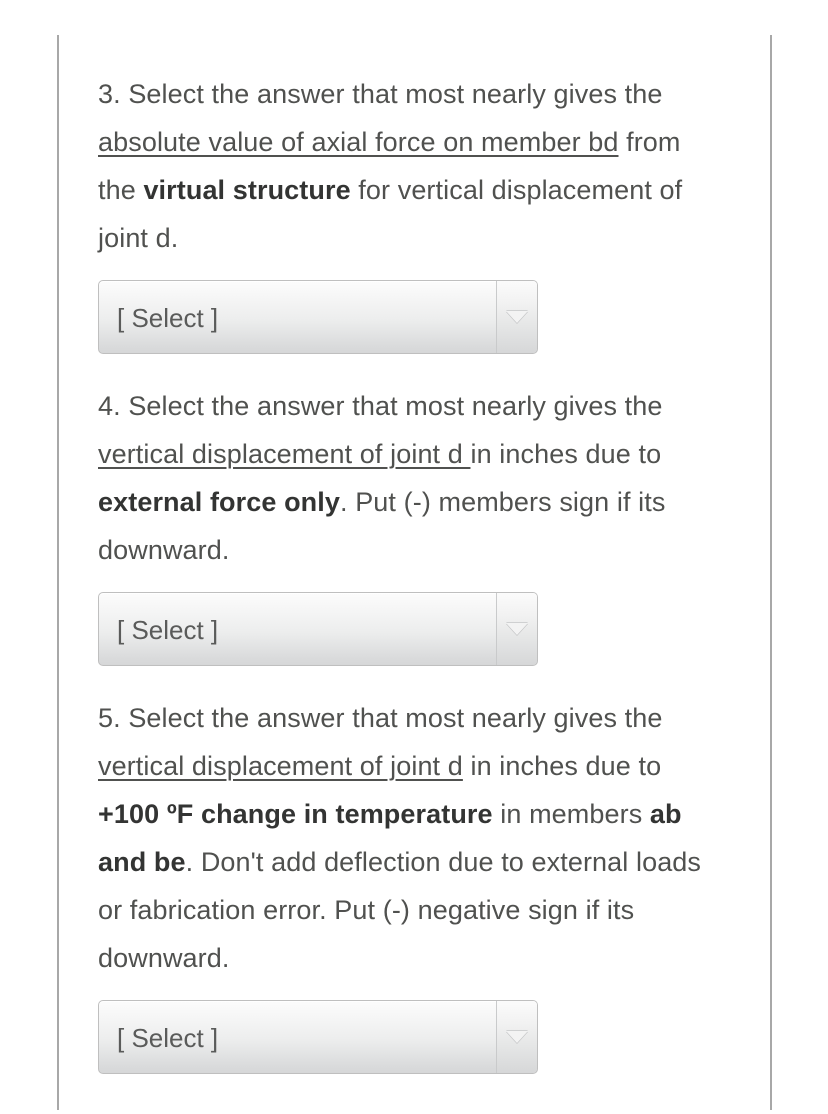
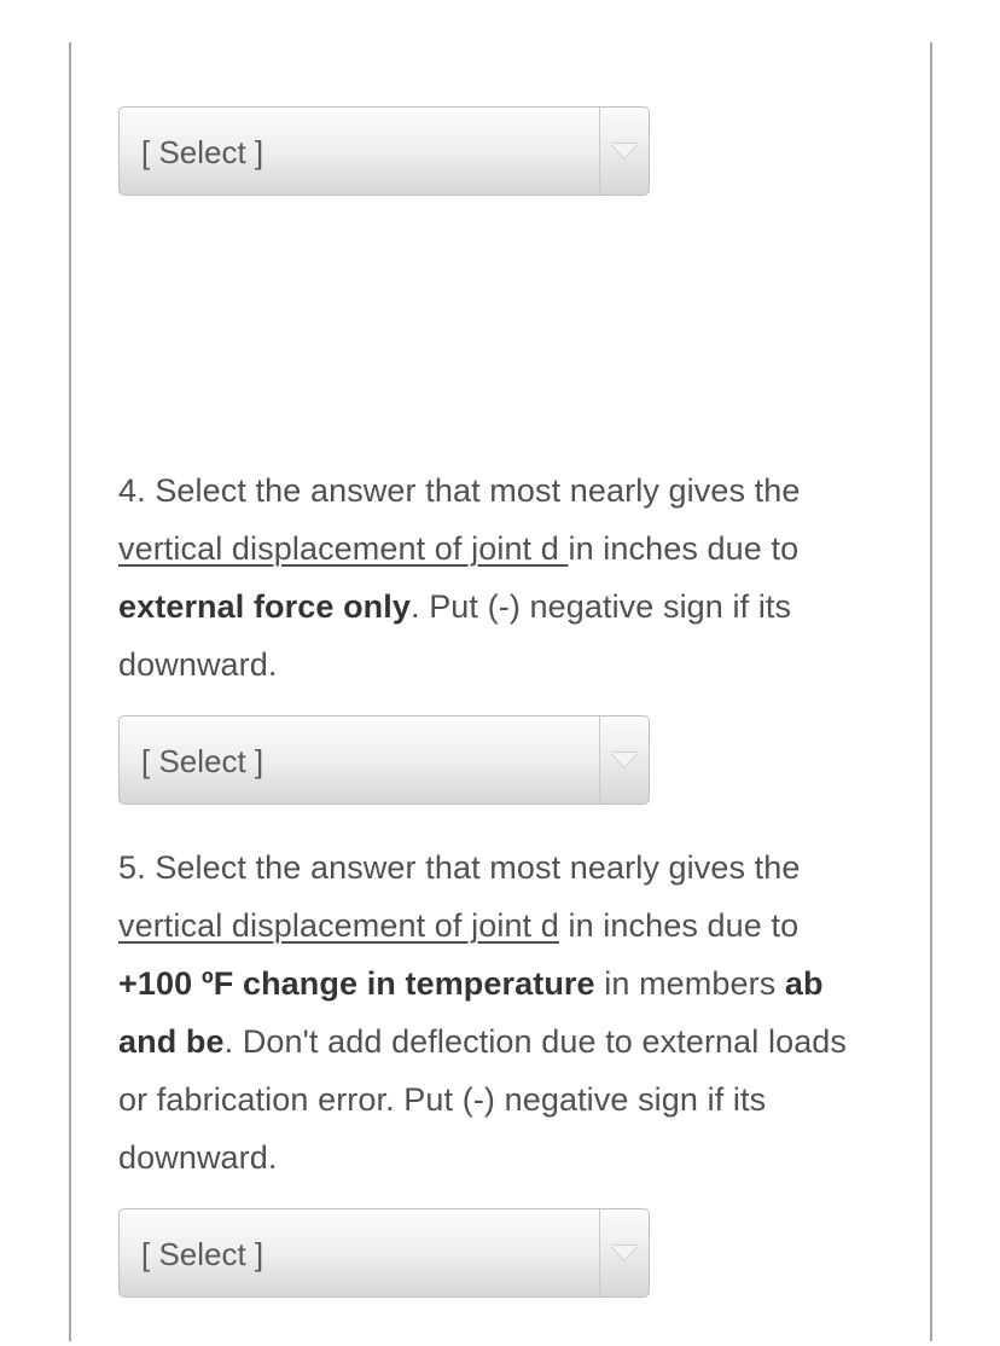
- 3. Select the answer that most nearly gives the absolute value of axial force on member bd from the virtual structure for vertical displacement of joint d.
  [ Select ]
- 4. Select the answer that most nearly gives the vertical displacement of joint d in inches due to external force only. Put (-) members sign if its downward.
+ 4. Select the answer that most nearly gives the vertical displacement of joint d in inches due to external force only. Put (-) negative sign if its downward.
  [ Select ]
  5. Select the answer that most nearly gives the vertical displacement of joint d in inches due to +100 ºF change in temperature in members ab and be. Don't add deflection due to external loads or fabrication error. Put (-) negative sign if its downward.
  [ Select ]
